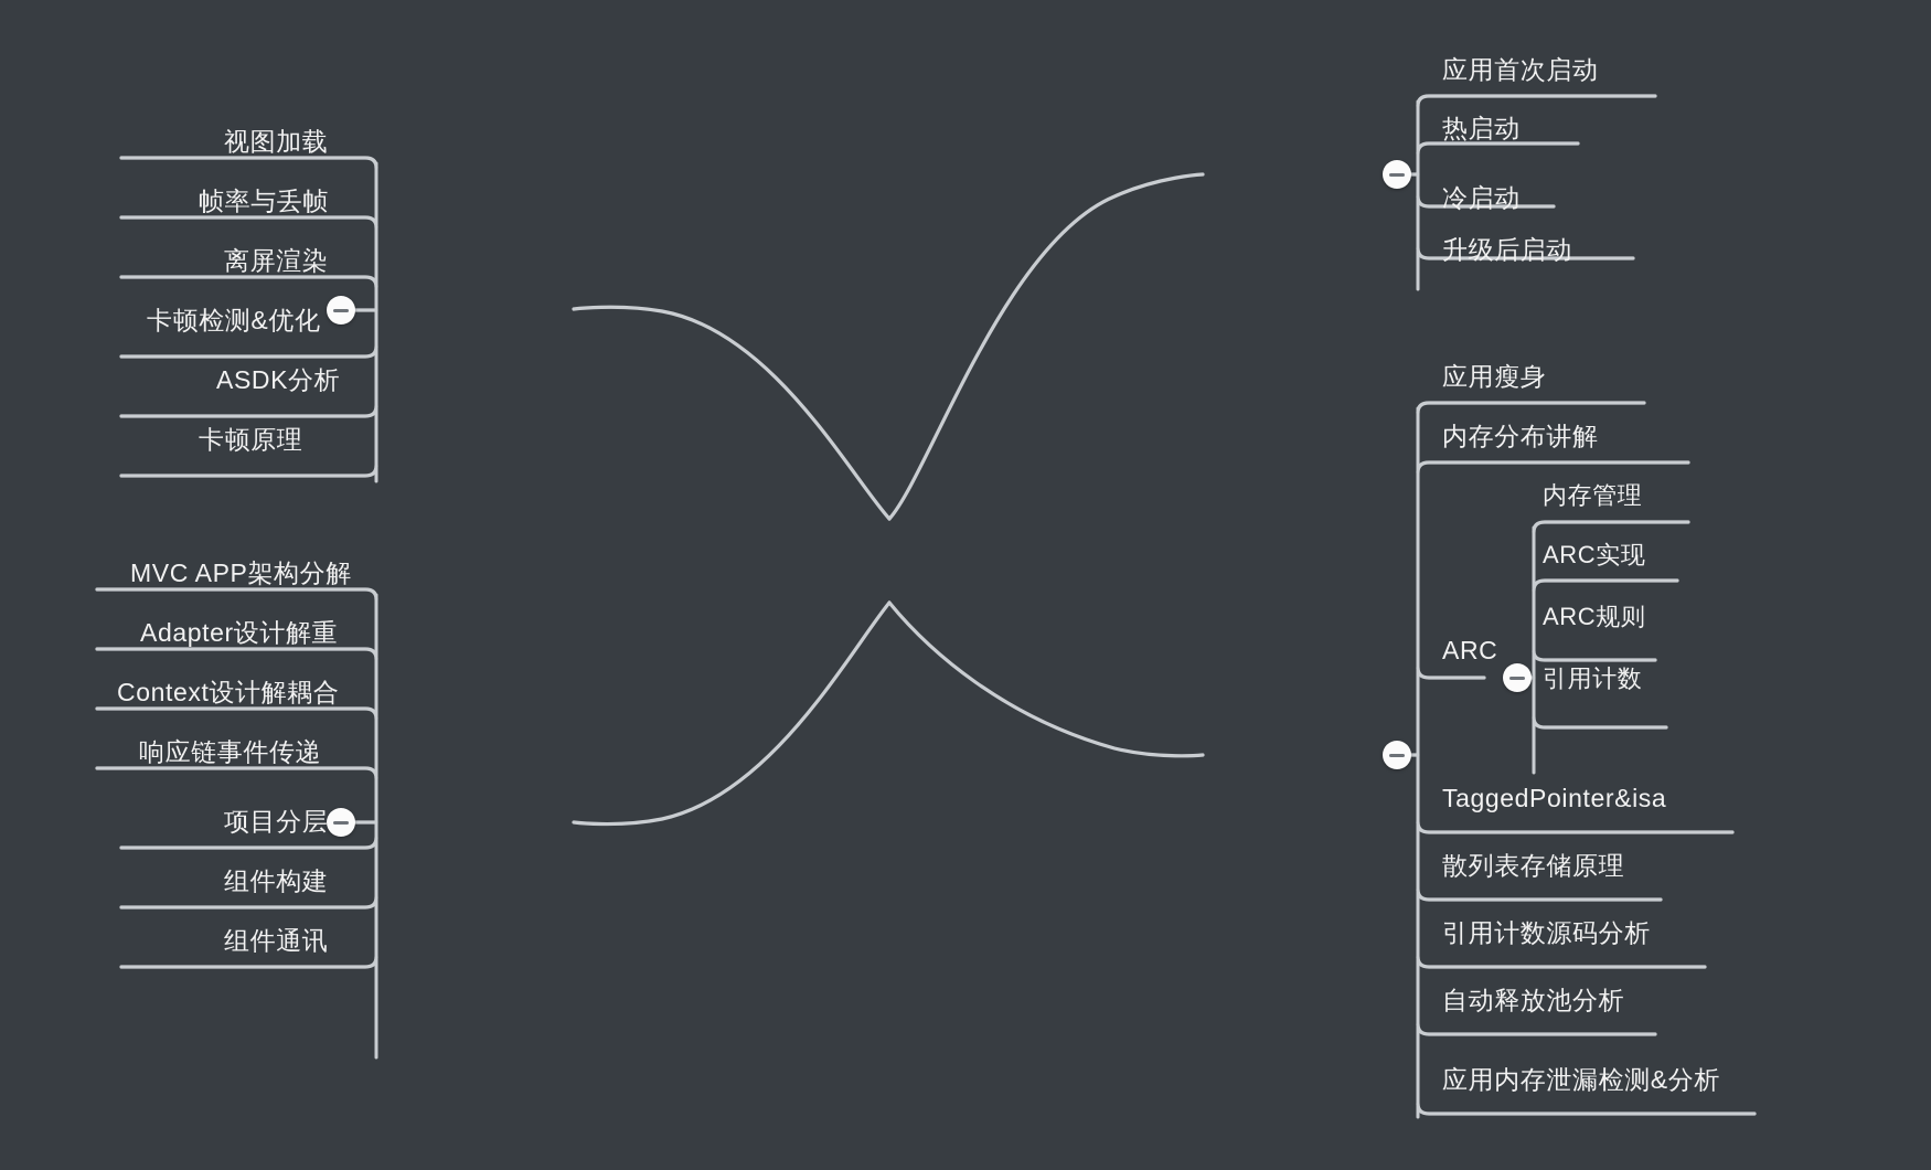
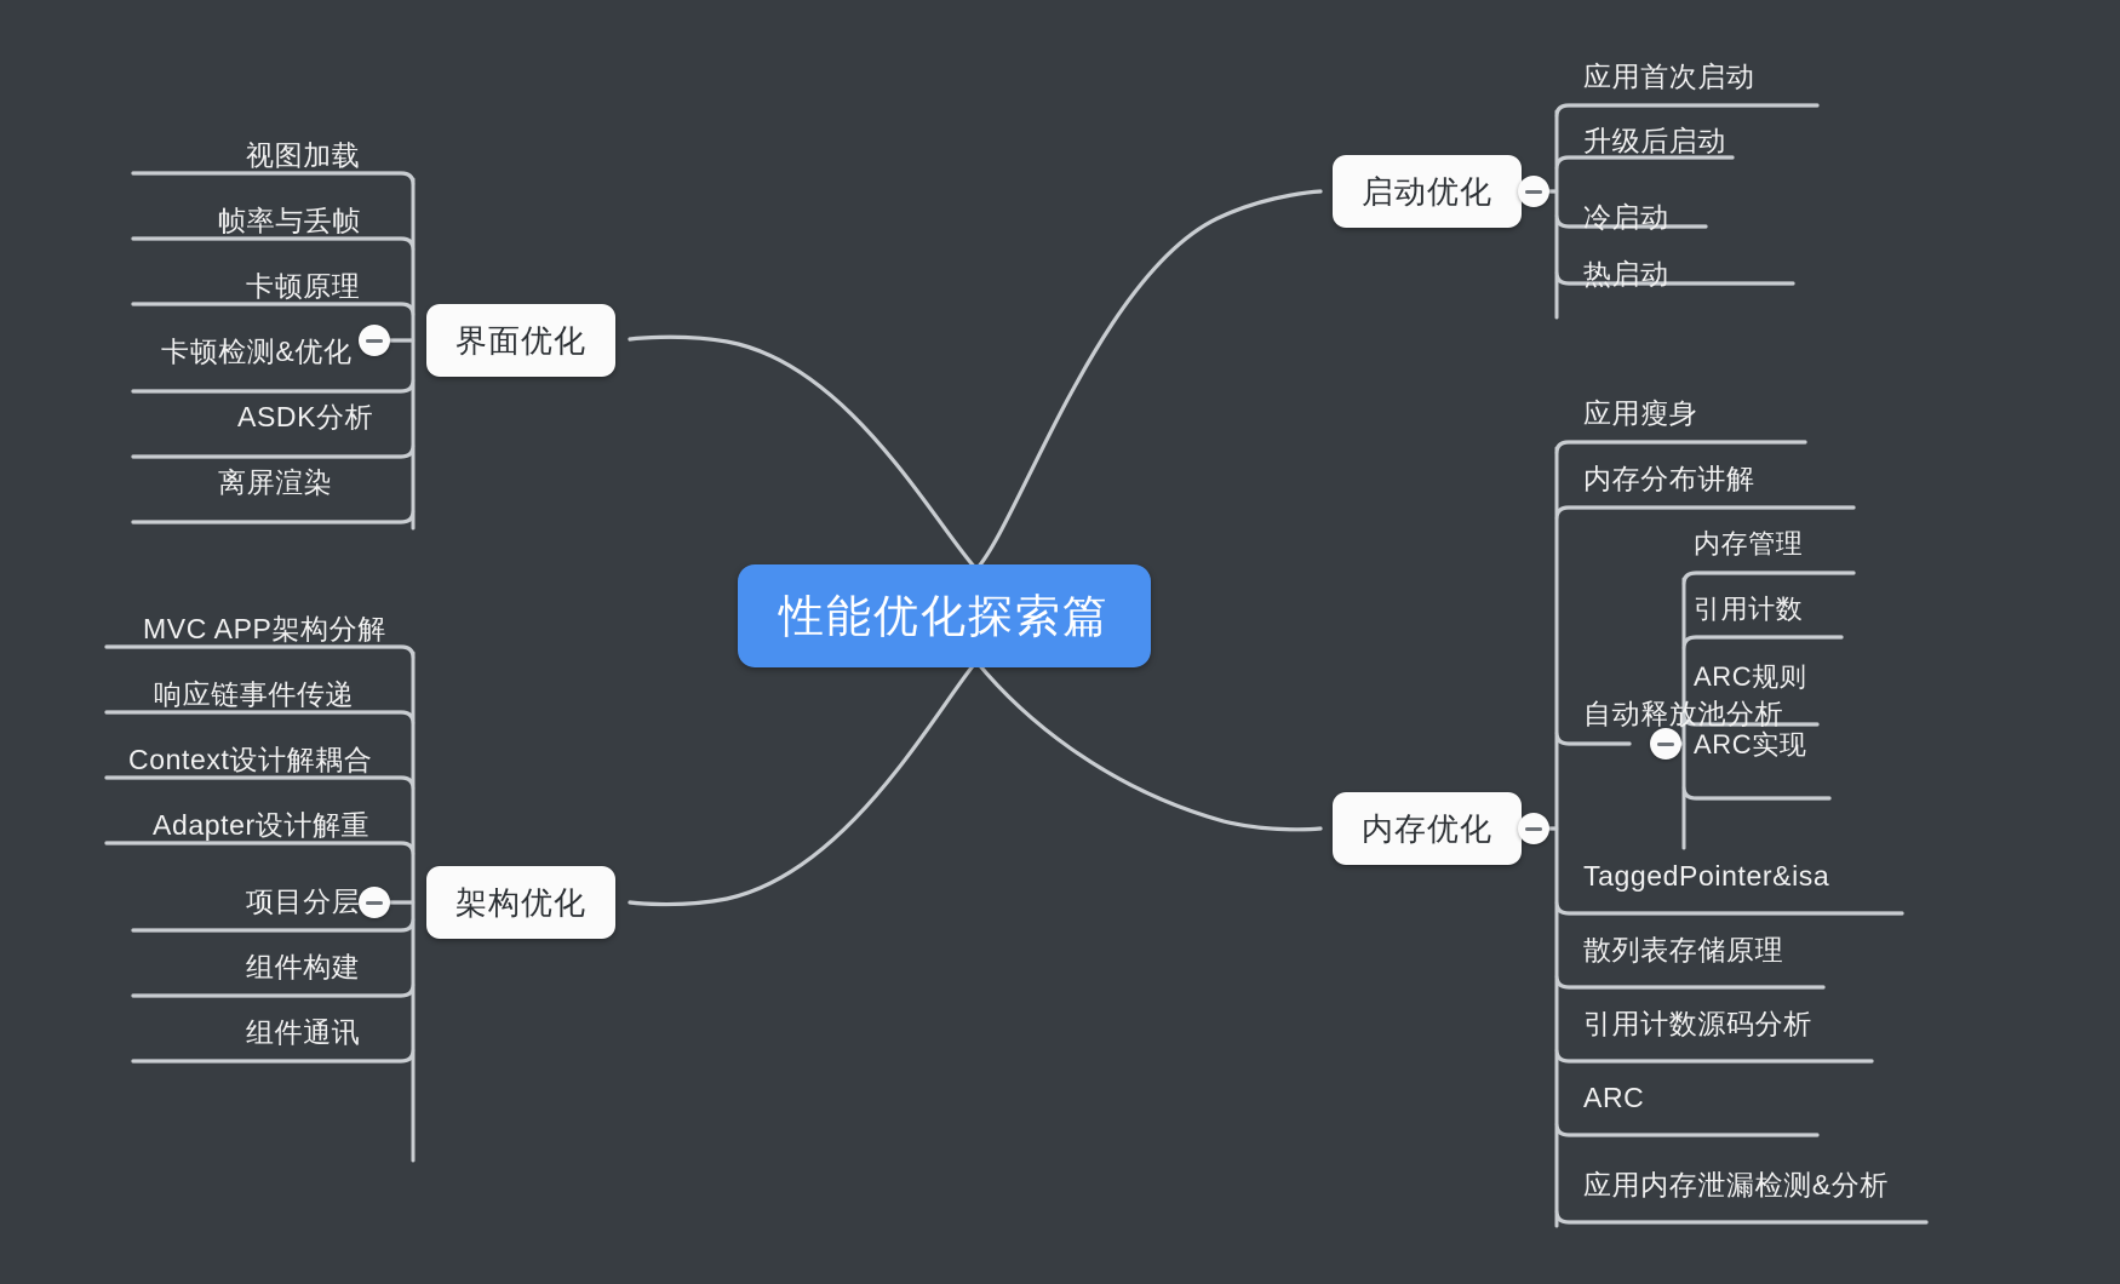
+ 性能优化探索篇
+ 界面优化
  视图加载
  帧率与丢帧
- 离屏渲染
+ 卡顿原理
  卡顿检测&优化
  ASDK分析
- 卡顿原理
+ 离屏渲染
+ 架构优化
  MVC APP架构分解
- Adapter设计解重
+ 响应链事件传递
  Context设计解耦合
- 响应链事件传递
+ Adapter设计解重
  项目分层
  组件构建
  组件通讯
+ 启动优化
  应用首次启动
- 热启动
+ 升级后启动
  冷启动
- 升级后启动
+ 热启动
+ 内存优化
  应用瘦身
  内存分布讲解
- ARC
+ 自动释放池分析
  内存管理
- ARC实现
+ 引用计数
  ARC规则
- 引用计数
+ ARC实现
  TaggedPointer&isa
  散列表存储原理
  引用计数源码分析
- 自动释放池分析
+ ARC
  应用内存泄漏检测&分析
